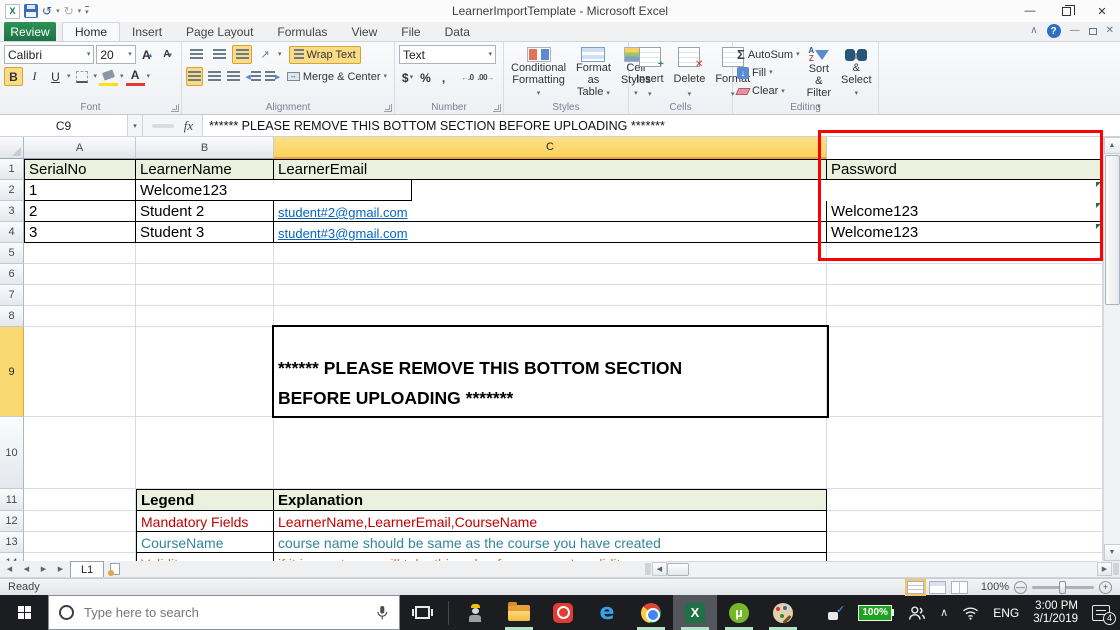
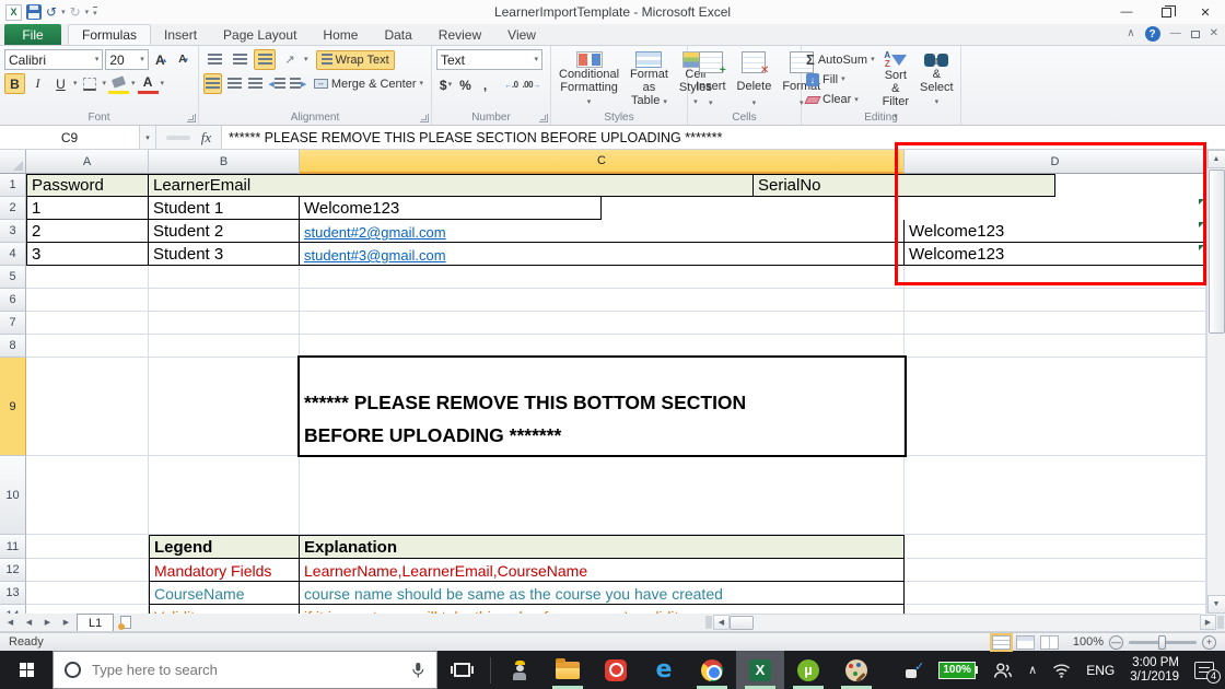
  X
  ↺
  ↻
  LearnerImportTemplate - Microsoft Excel
  —
  ✕
- Review
+ File
- Home
+ Formulas
  Insert
  Page Layout
- Formulas
+ Home
- View
+ Data
- File
+ Review
- Data
+ View
  ∧
  ?
  —
  ✕
  Calibri
  20
  A
  A
  B
  I
  U
  A
  Font
  ↗
  Wrap Text
  Merge & Center
  Alignment
  Text
  $
  %
  ,
  .00
  Number
  Conditional
  Formatting
  Format
  as Table
  Cell
  Styles
  Styles
  +
  Insert
  ✕
  Delete
  Format
  Cells
  Σ
  AutoSum
  ↓
  Fill
  Clear
  A
  Z
  Sort &
  Filter
  Select
  Editing
  C9
  fx
- ****** PLEASE REMOVE THIS BOTTOM SECTION BEFORE UPLOADING *******
+ ****** PLEASE REMOVE THIS PLEASE SECTION BEFORE UPLOADING *******
  A
  B
  C
+ D
  1
- SerialNo
+ Password
- LearnerName
  LearnerEmail
- Password
+ SerialNo
  2
  1
+ Student 1
  Welcome123
  3
  2
  Student 2
  student#2@gmail.com
  Welcome123
  4
  3
  Student 3
  student#3@gmail.com
  Welcome123
  5
  6
  7
  8
  9
  ****** PLEASE REMOVE THIS BOTTOM SECTION
  BEFORE UPLOADING *******
  10
  11
  Legend
  Explanation
  12
  Mandatory Fields
  LearnerName,LearnerEmail,CourseName
  13
  CourseName
  course name should be same as the course you have created
  L1
  Ready
  100%
  —
  +
  Type here to search
  e
  X
  µ
  ✓
  100%
  ∧
  ENG
  3:00 PM
  3/1/2019
  4
